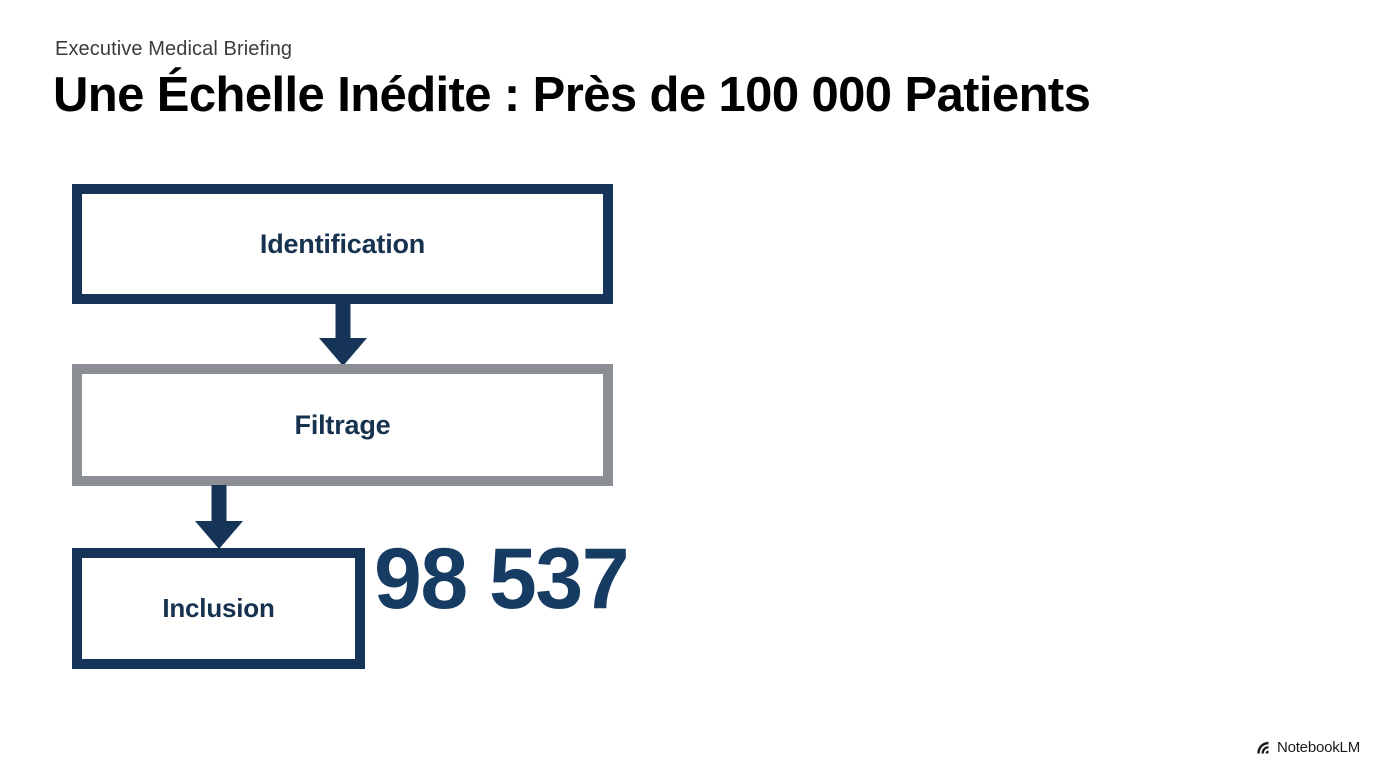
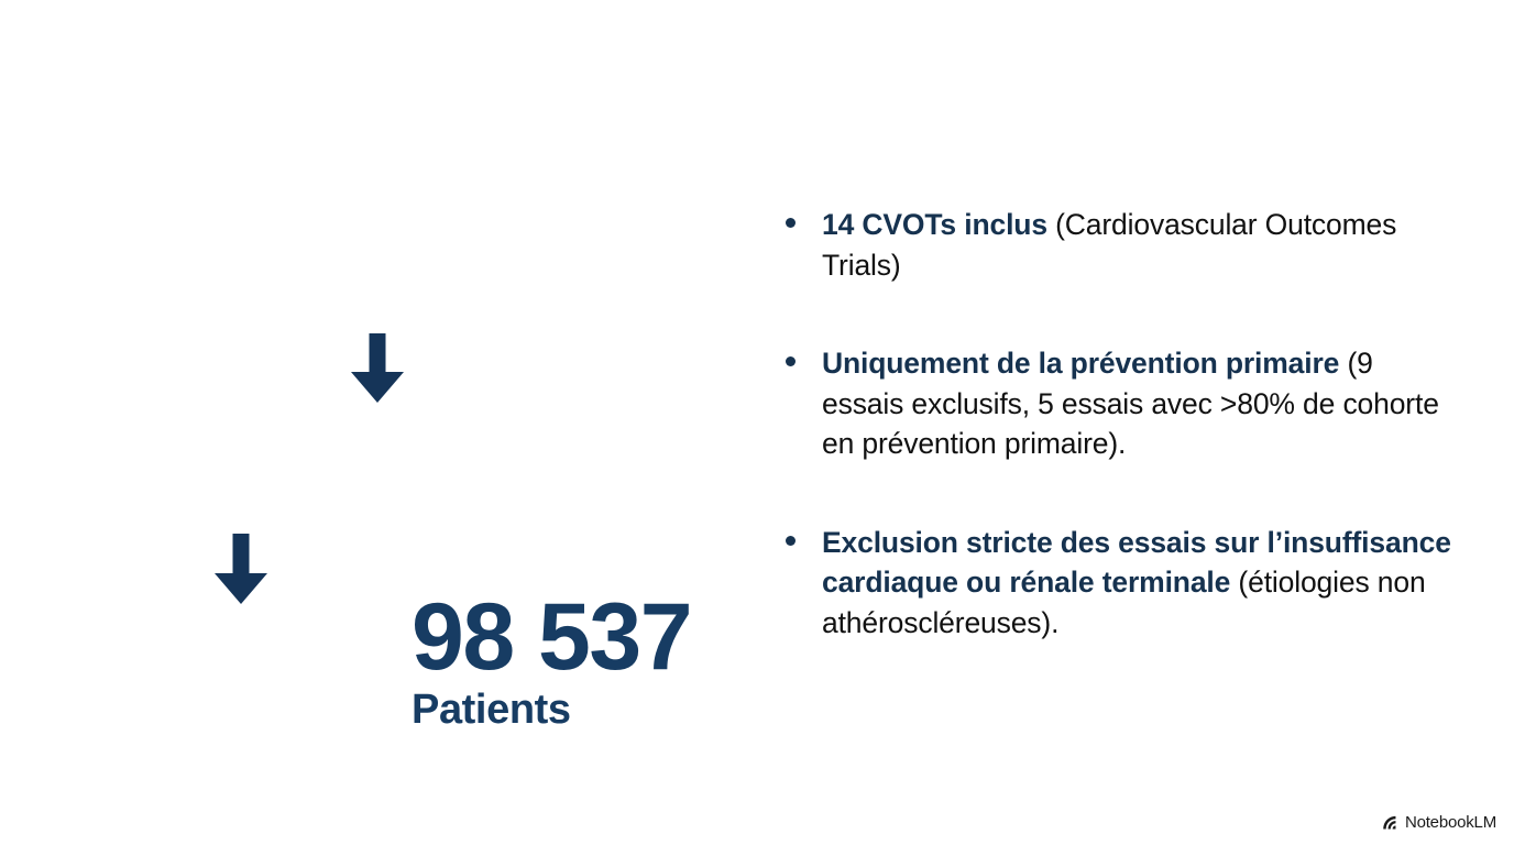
- Executive Medical Briefing
- Une Échelle Inédite : Près de 100 000 Patients
- Identification
- Filtrage
- Inclusion
  98 537
+ Patients
+ 14 CVOTs inclus (Cardiovascular Outcomes Trials)
+ Uniquement de la prévention primaire (9 essais exclusifs, 5 essais avec >80% de cohorte en prévention primaire).
+ Exclusion stricte des essais sur l’insuffisance cardiaque ou rénale terminale (étiologies non athéroscléreuses).
  NotebookLM
